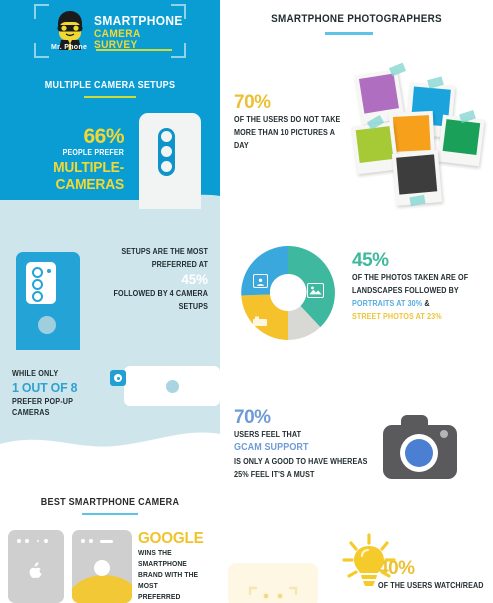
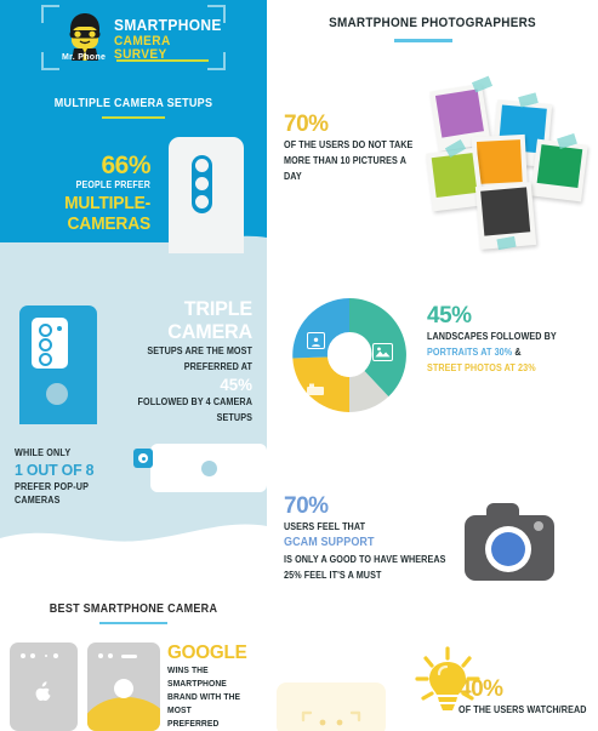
  SMARTPHONE
  CAMERA SURVEY
  MULTIPLE CAMERA SETUPS
  66%
  PEOPLE PREFER
  MULTIPLE-CAMERAS
+ TRIPLE CAMERA
  SETUPS ARE THE MOST PREFERRED AT
  45%
  FOLLOWED BY 4 CAMERA SETUPS
  WHILE ONLY
  1 OUT OF 8
  PREFER POP-UP CAMERAS
  BEST SMARTPHONE CAMERA
  GOOGLE
  WINS THE SMARTPHONE
  BRAND WITH THE MOST
  SMARTPHONE PHOTOGRAPHERS
  70%
  OF THE USERS DO NOT TAKE
  MORE THAN 10 PICTURES A DAY
  45%
- OF THE PHOTOS TAKEN ARE OF
  LANDSCAPES FOLLOWED BY
  PORTRAITS AT 30% &
  STREET PHOTOS AT 23%
  70%
  USERS FEEL THAT
  GCAM SUPPORT
  IS ONLY A GOOD TO HAVE WHEREAS
  25% FEEL IT'S A MUST
  40%
  OF THE USERS WATCH/READ
